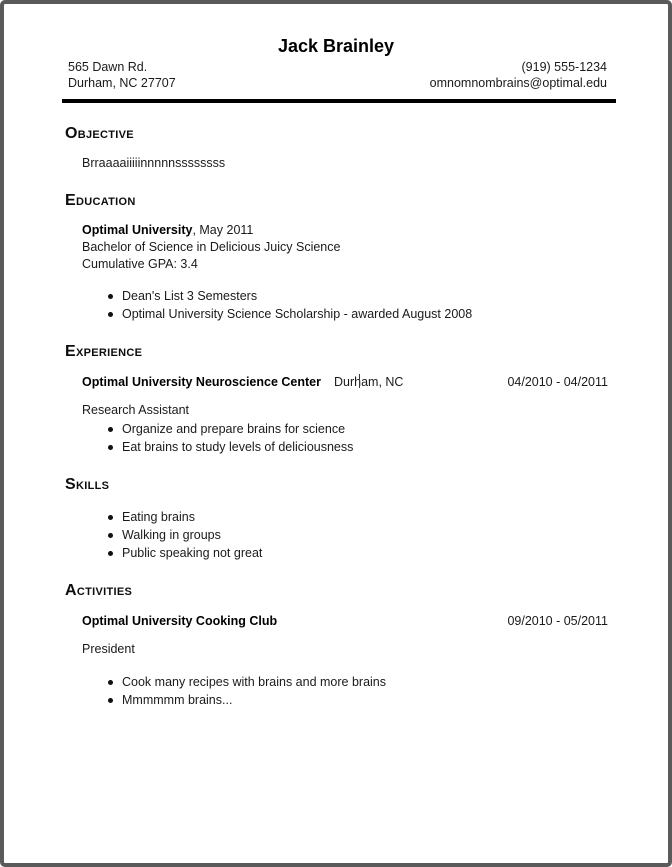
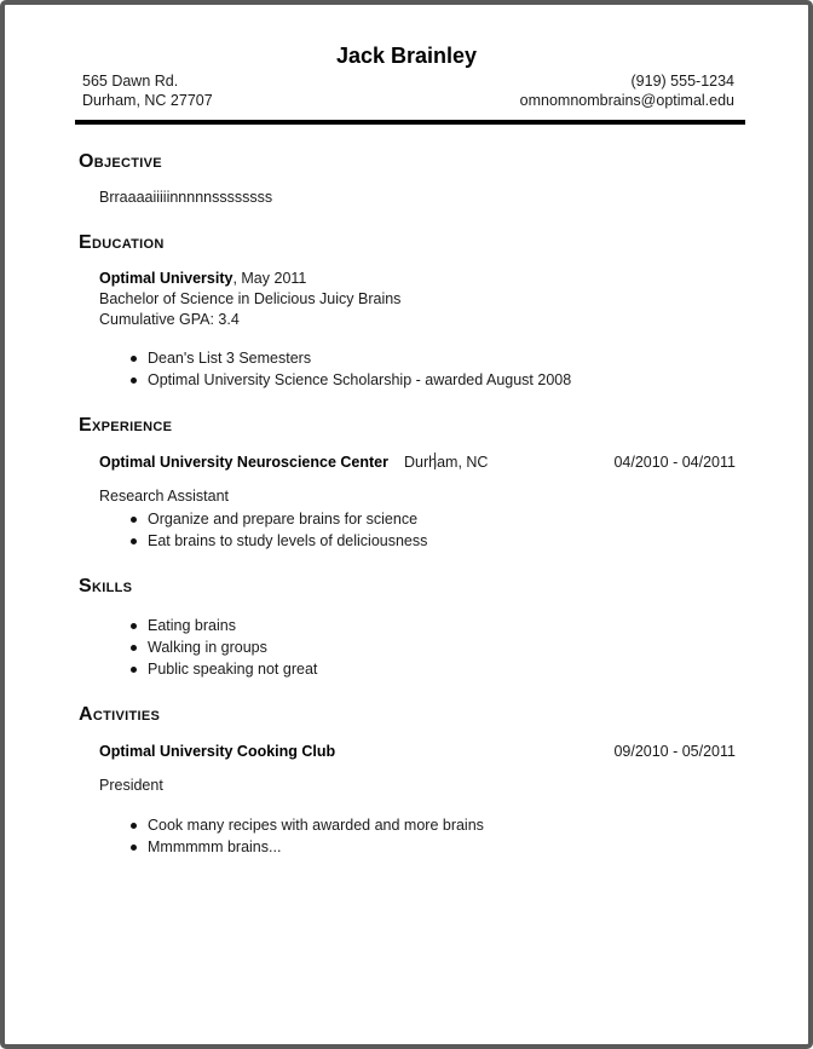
  Jack Brainley
  565 Dawn Rd.
  Durham, NC 27707
  (919) 555-1234
  omnomnombrains@optimal.edu
  Objective
  Brraaaaiiiiinnnnnssssssss
  Education
  Optimal University, May 2011
- Bachelor of Science in Delicious Juicy Science
+ Bachelor of Science in Delicious Juicy Brains
  Cumulative GPA: 3.4
  Dean's List 3 Semesters
  Optimal University Science Scholarship - awarded August 2008
  Experience
  Optimal University Neuroscience Center
  Durham, NC
  04/2010 - 04/2011
  Research Assistant
  Organize and prepare brains for science
  Eat brains to study levels of deliciousness
  Skills
  Eating brains
  Walking in groups
  Public speaking not great
  Activities
  Optimal University Cooking Club
  09/2010 - 05/2011
  President
- Cook many recipes with brains and more brains
+ Cook many recipes with awarded and more brains
  Mmmmmm brains...
